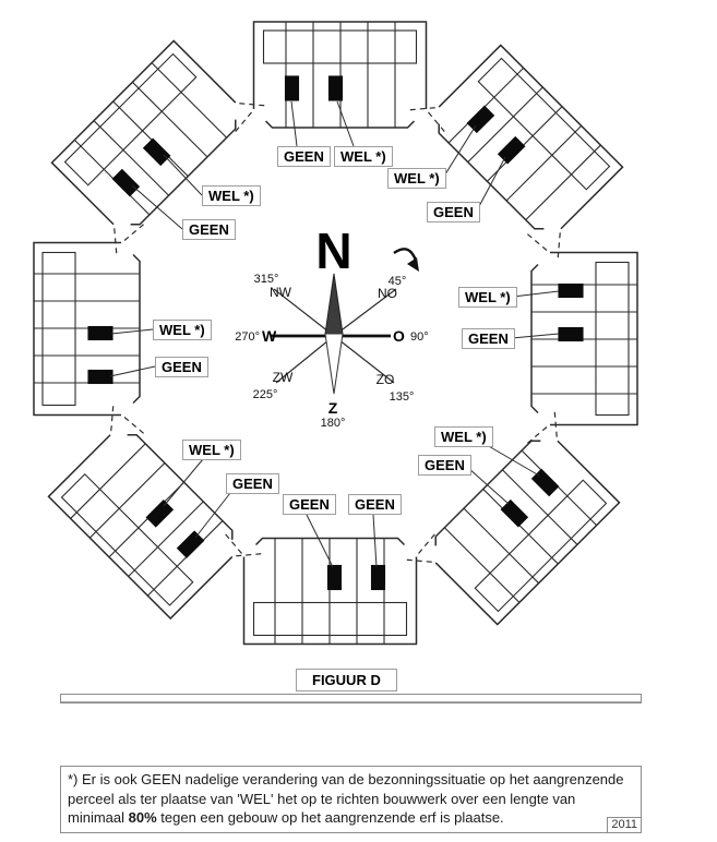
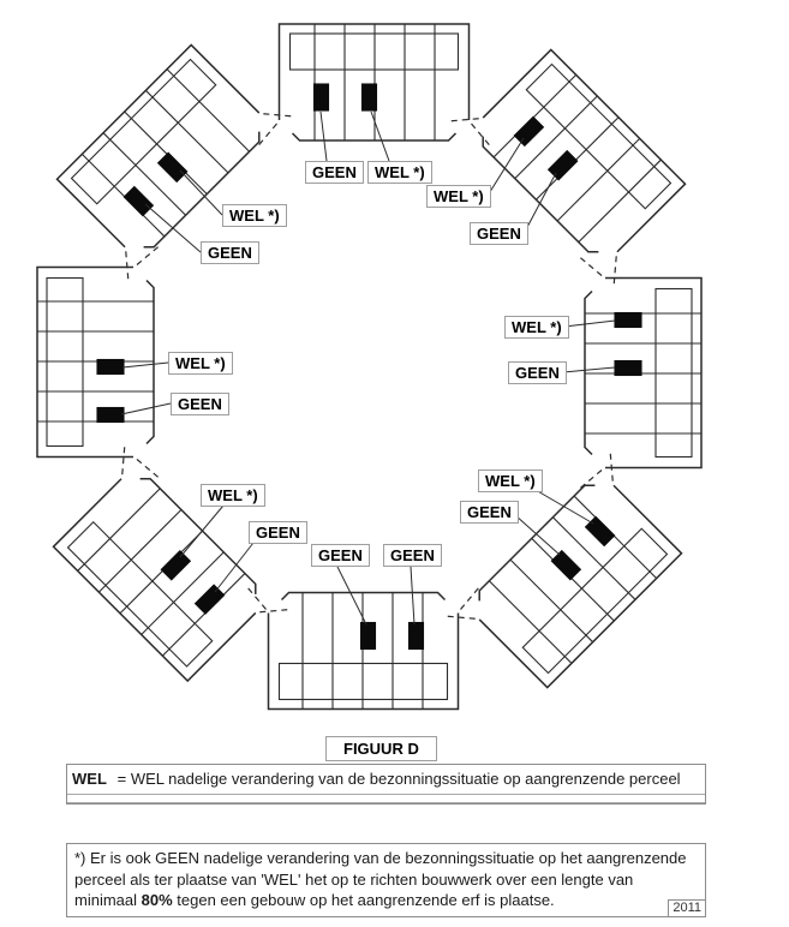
- N
- 315°
- NW
- 45°
- NO
- 270°
- W
- O
- 90°
- ZW
- 225°
- ZO
- 135°
- Z
- 180°
  GEEN
  WEL *)
  WEL *)
  GEEN
  WEL *)
  GEEN
  WEL *)
  GEEN
  WEL *)
  GEEN
  WEL *)
  GEEN
  GEEN
  GEEN
  WEL *)
  GEEN
  FIGUUR D
+ WEL = WEL nadelige verandering van de bezonningssituatie op aangrenzende perceel
  *) Er is ook GEEN nadelige verandering van de bezonningssituatie op het aangrenzende perceel als ter plaatse van 'WEL' het op te richten bouwwerk over een lengte van minimaal 80% tegen een gebouw op het aangrenzende erf is plaatse.
  2011
